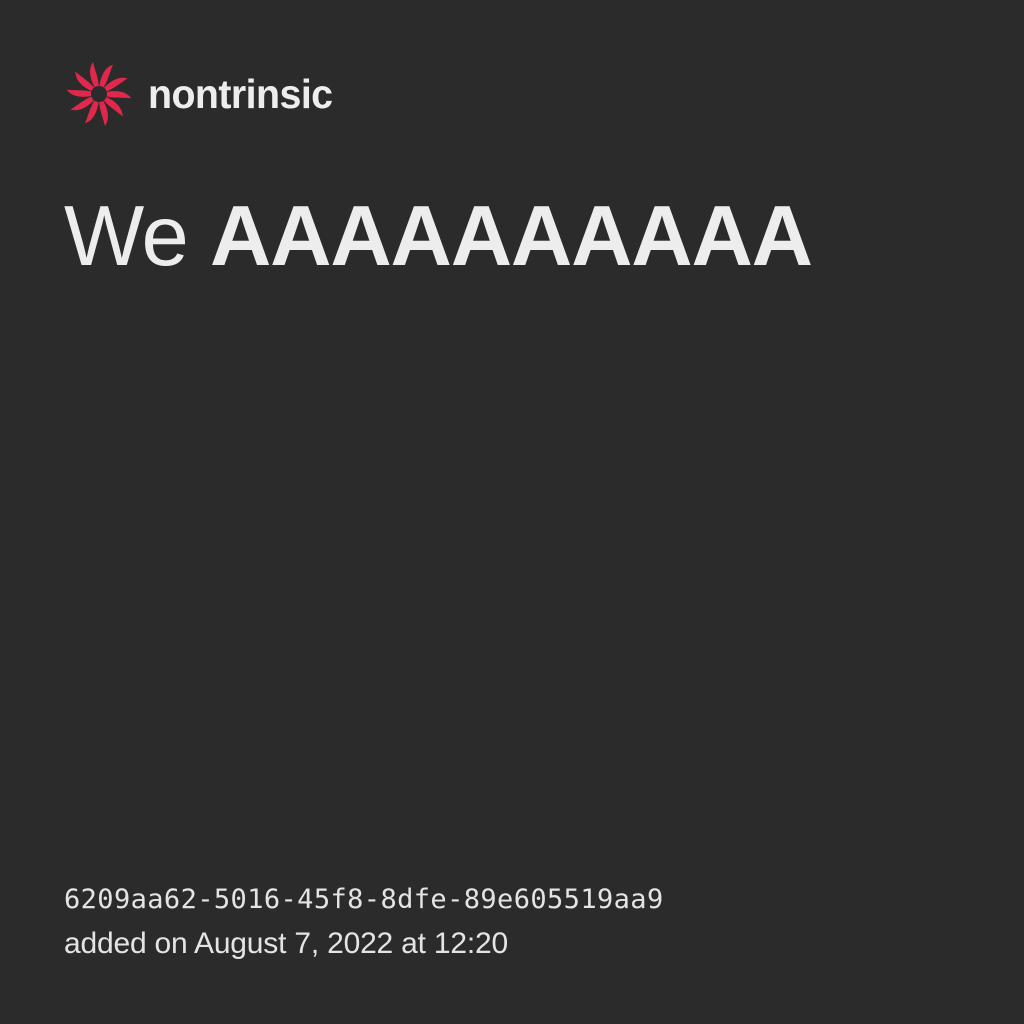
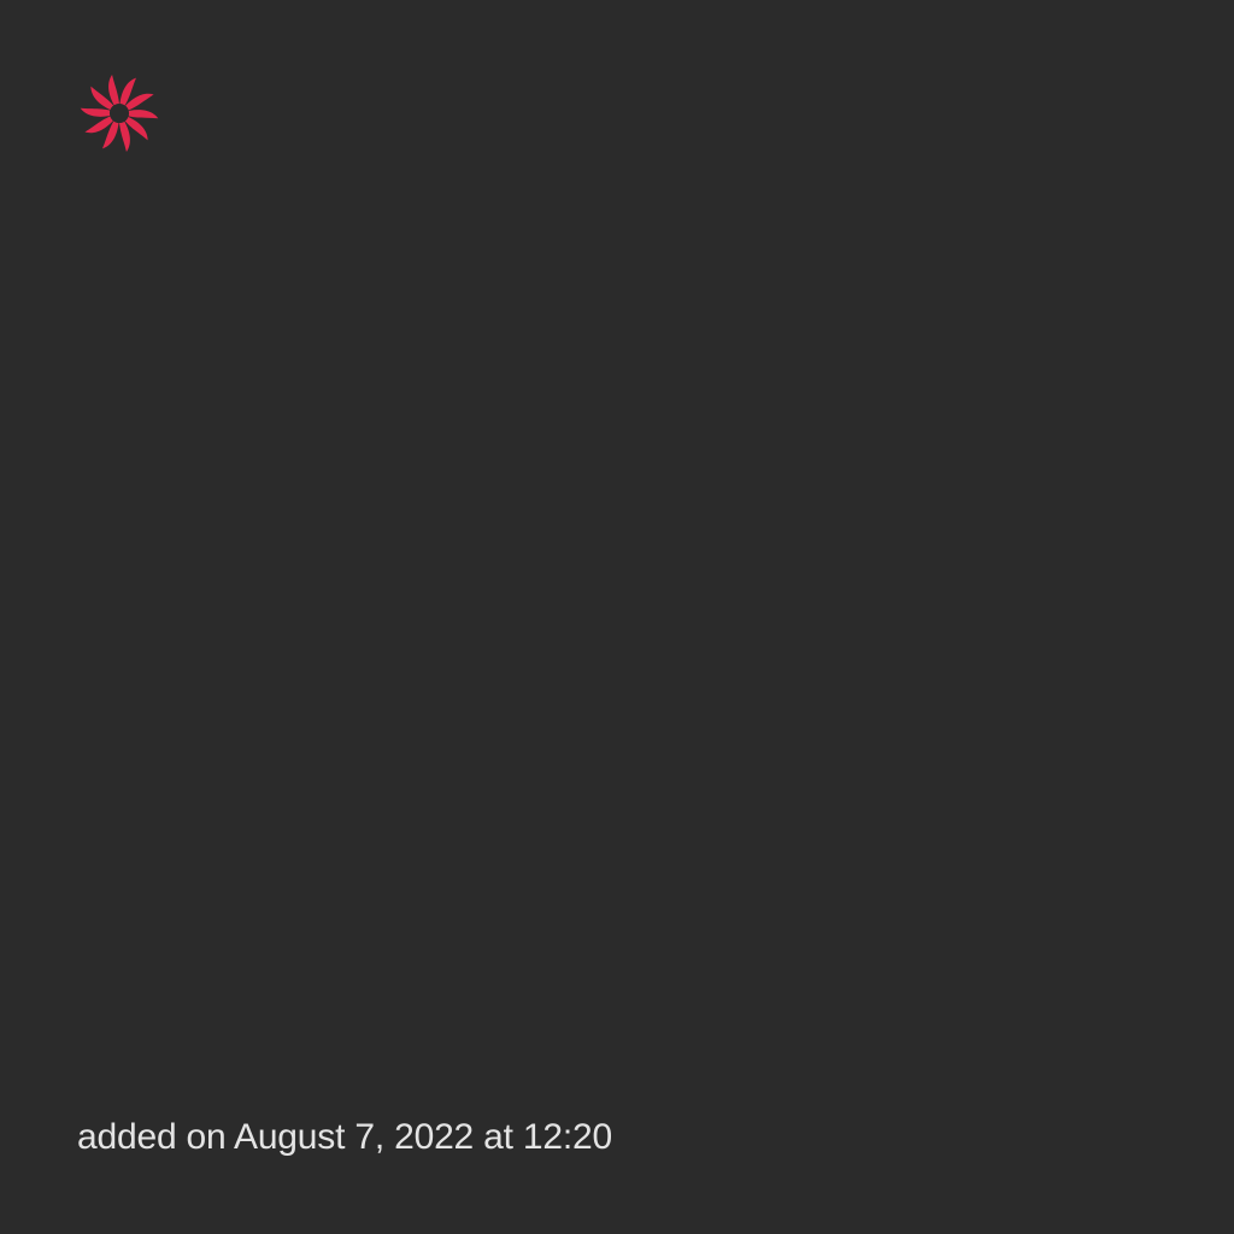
- nontrinsic
- We AAAAAAAAAA
- 6209aa62-5016-45f8-8dfe-89e605519aa9
  added on August 7, 2022 at 12:20
